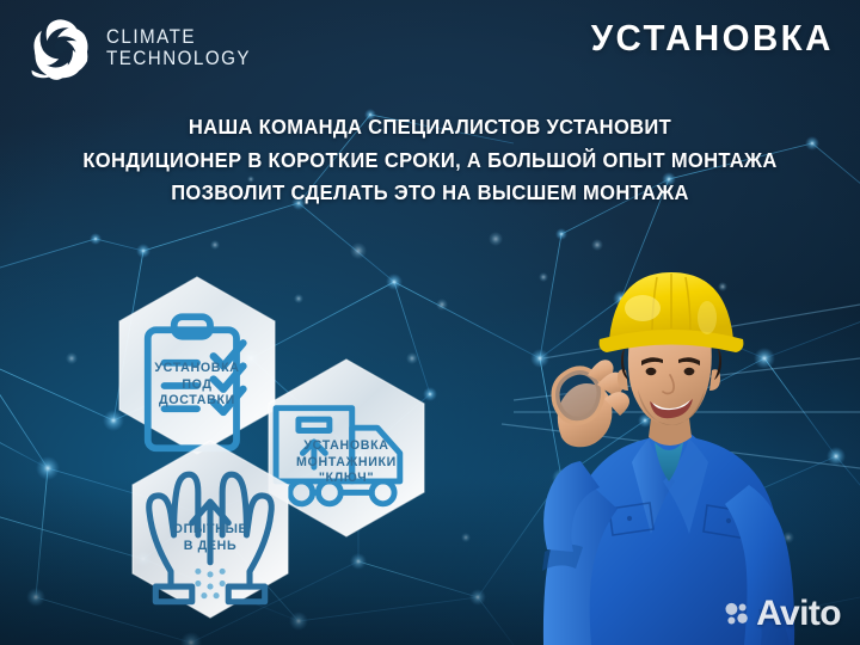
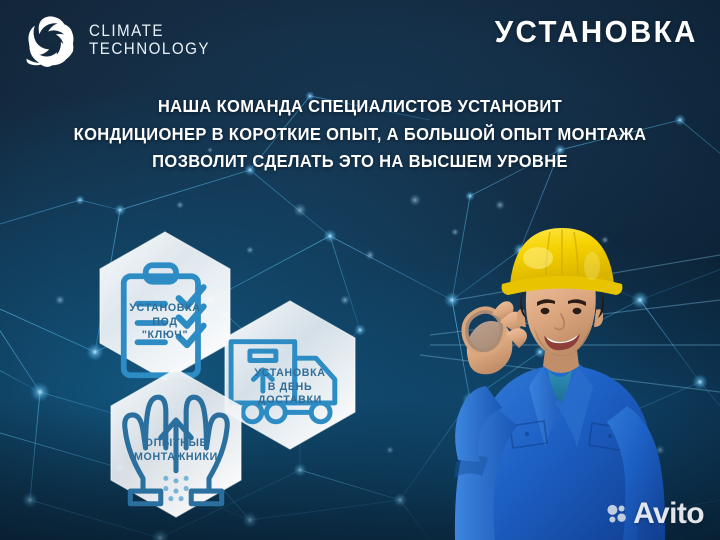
  CLIMATE
  TECHNOLOGY
  УСТАНОВКА
  НАША КОМАНДА СПЕЦИАЛИСТОВ УСТАНОВИТ
- КОНДИЦИОНЕР В КОРОТКИЕ СРОКИ, А БОЛЬШОЙ ОПЫТ МОНТАЖА
+ КОНДИЦИОНЕР В КОРОТКИЕ ОПЫТ, А БОЛЬШОЙ ОПЫТ МОНТАЖА
- ПОЗВОЛИТ СДЕЛАТЬ ЭТО НА ВЫСШЕМ МОНТАЖА
+ ПОЗВОЛИТ СДЕЛАТЬ ЭТО НА ВЫСШЕМ УРОВНЕ
  УСТАНОВКА
  ПОД
- ДОСТАВКИ
+ "КЛЮЧ"
  УСТАНОВКА
- МОНТАЖНИКИ
+ В ДЕНЬ
- "КЛЮЧ"
+ ДОСТАВКИ
  ОПЫТНЫЕ
- В ДЕНЬ
+ МОНТАЖНИКИ
  Avito
